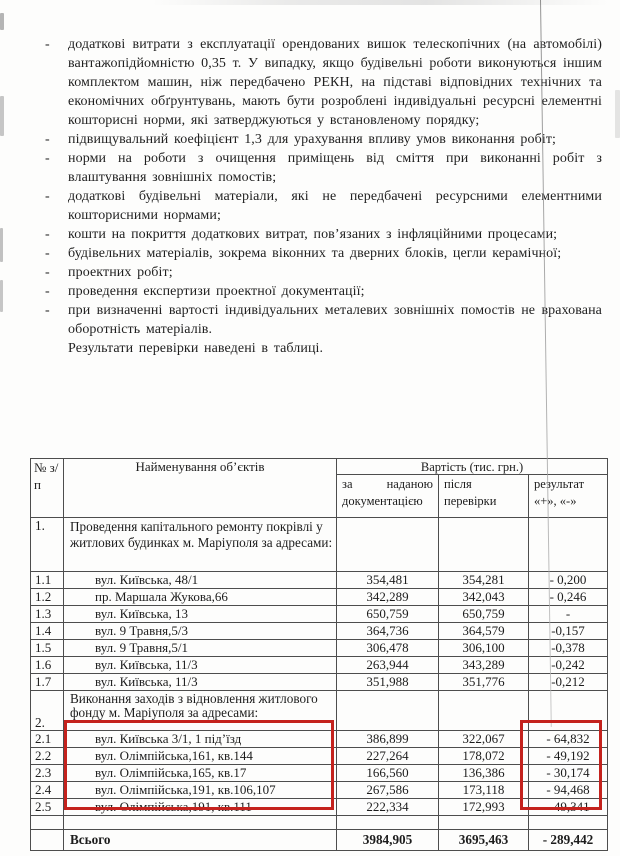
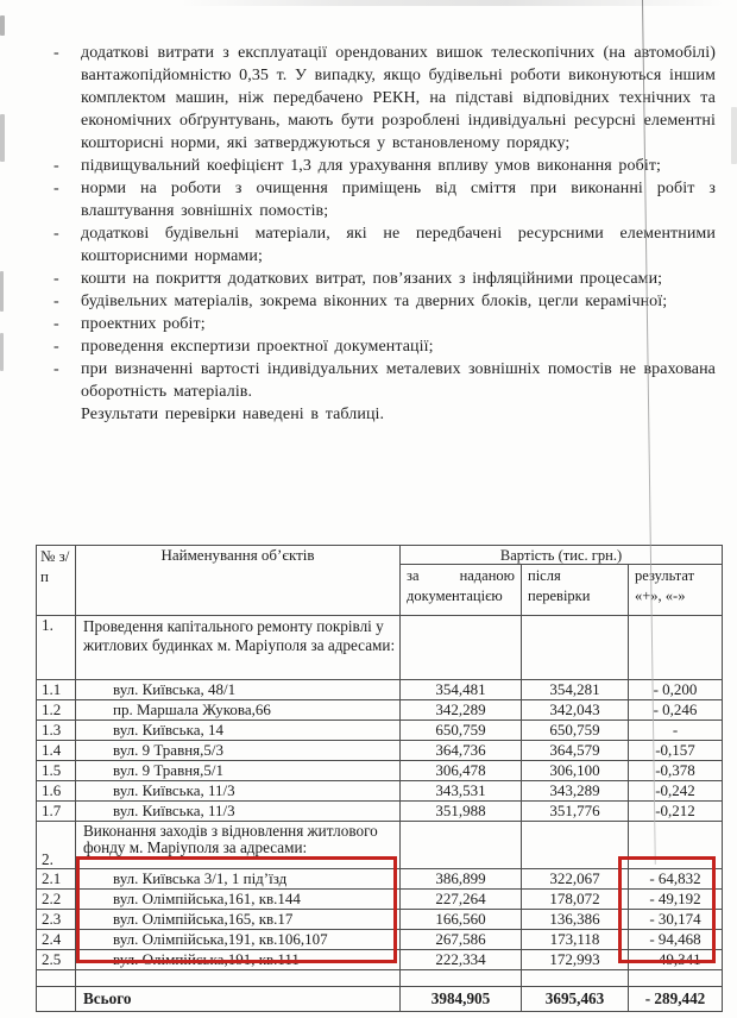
  -
  додаткові витрати з експлуатації орендованих вишок телескопічних (на автомобілі) вантажопідйомністю 0,35 т. У випадку, якщо будівельні роботи виконуються іншим комплектом машин, ніж передбачено РЕКН, на підставі відповідних технічних та економічних обґрунтувань, мають бути розроблені індивідуальні ресурсні елементні кошторисні норми, які затверджуються у встановленому порядку;
  -
  підвищувальний коефіцієнт 1,3 для урахування впливу умов виконання робіт;
  -
  норми на роботи з очищення приміщень від сміття при виконанні робіт з влаштування зовнішніх помостів;
  -
  додаткові будівельні матеріали, які не передбачені ресурсними елементними кошторисними нормами;
  -
  кошти на покриття додаткових витрат, пов’язаних з інфляційними процесами;
  -
  будівельних матеріалів, зокрема віконних та дверних блоків, цегли керамічної;
  -
  проектних робіт;
  -
  проведення експертизи проектної документації;
  -
  при визначенні вартості індивідуальних металевих зовнішніх помостів не врахована оборотність матеріалів.
  Результати перевірки наведені в таблиці.
  № з/п	Найменування об’єктів	Вартість (тис. грн.)
  за наданою документацією	після перевірки	результат «+», «-»
  1.	Проведення капітального ремонту покрівлі у житлових будинках м. Маріуполя за адресами:
  1.1	вул. Київська, 48/1	354,481	354,281	- 0,200
  1.2	пр. Маршала Жукова,66	342,289	342,043	- 0,246
- 1.3	вул. Київська, 13	650,759	650,759	-
+ 1.3	вул. Київська, 14	650,759	650,759	-
  1.4	вул. 9 Травня,5/3	364,736	364,579	-0,157
  1.5	вул. 9 Травня,5/1	306,478	306,100	-0,378
- 1.6	вул. Київська, 11/3	263,944	343,289	-0,242
+ 1.6	вул. Київська, 11/3	343,531	343,289	-0,242
  1.7	вул. Київська, 11/3	351,988	351,776	-0,212
  2.	Виконання заходів з відновлення житлового фонду м. Маріуполя за адресами:
  2.1	вул. Київська 3/1, 1 під’їзд	386,899	322,067	- 64,832
  2.2	вул. Олімпійська,161, кв.144	227,264	178,072	- 49,192
  2.3	вул. Олімпійська,165, кв.17	166,560	136,386	- 30,174
  2.4	вул. Олімпійська,191, кв.106,107	267,586	173,118	- 94,468
  2.5	вул. Олімпійська,191, кв.111	222,334	172,993	- 49,341
  	Всього	3984,905	3695,463	- 289,442
